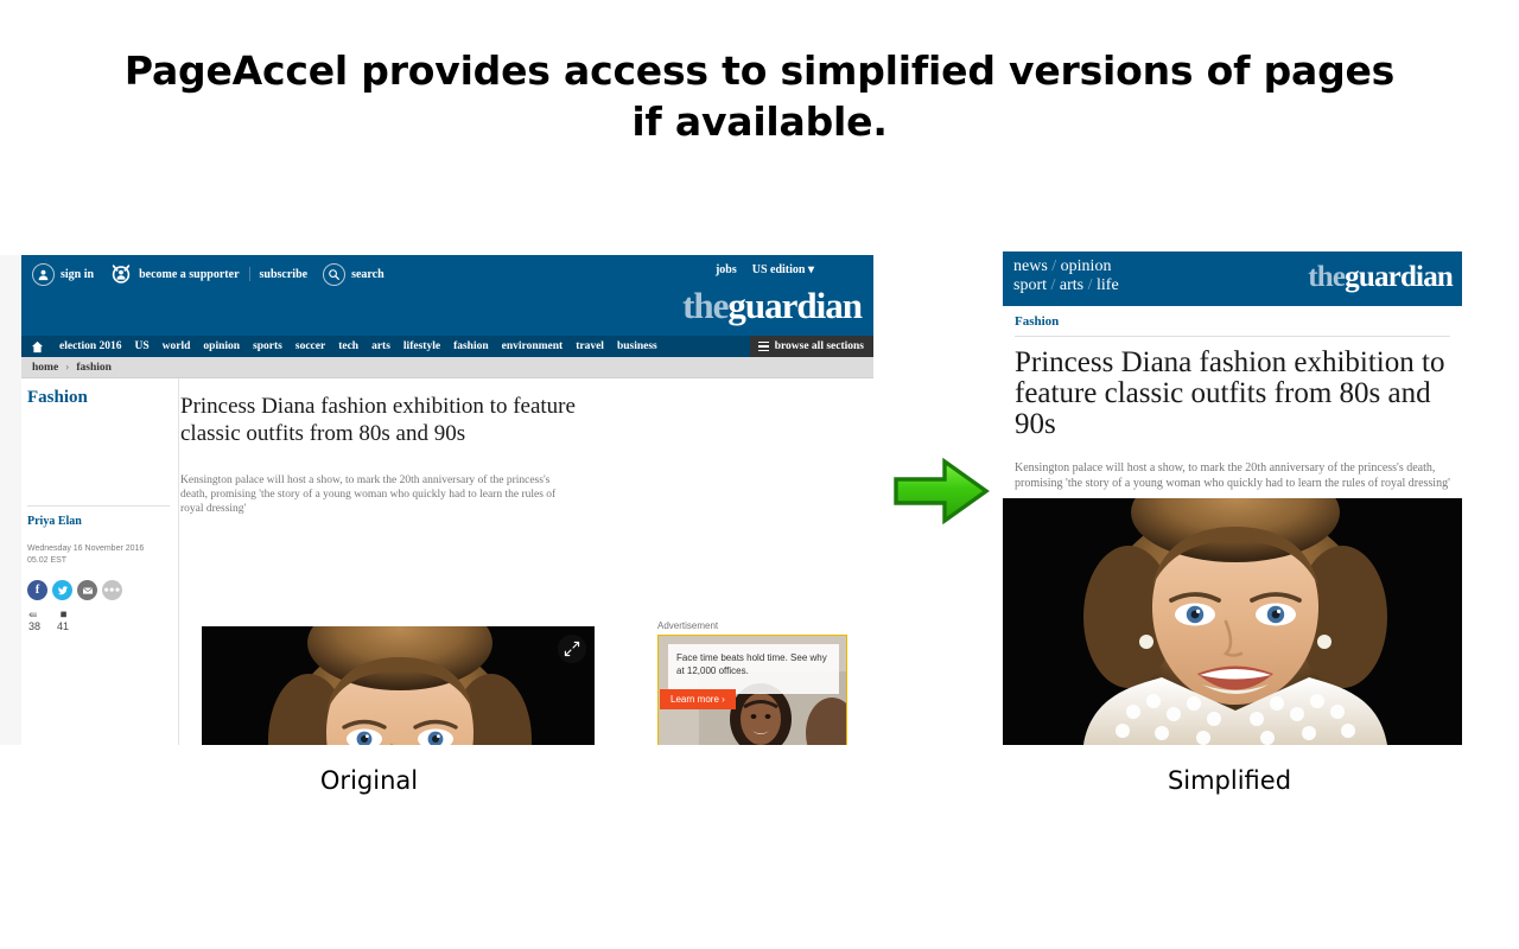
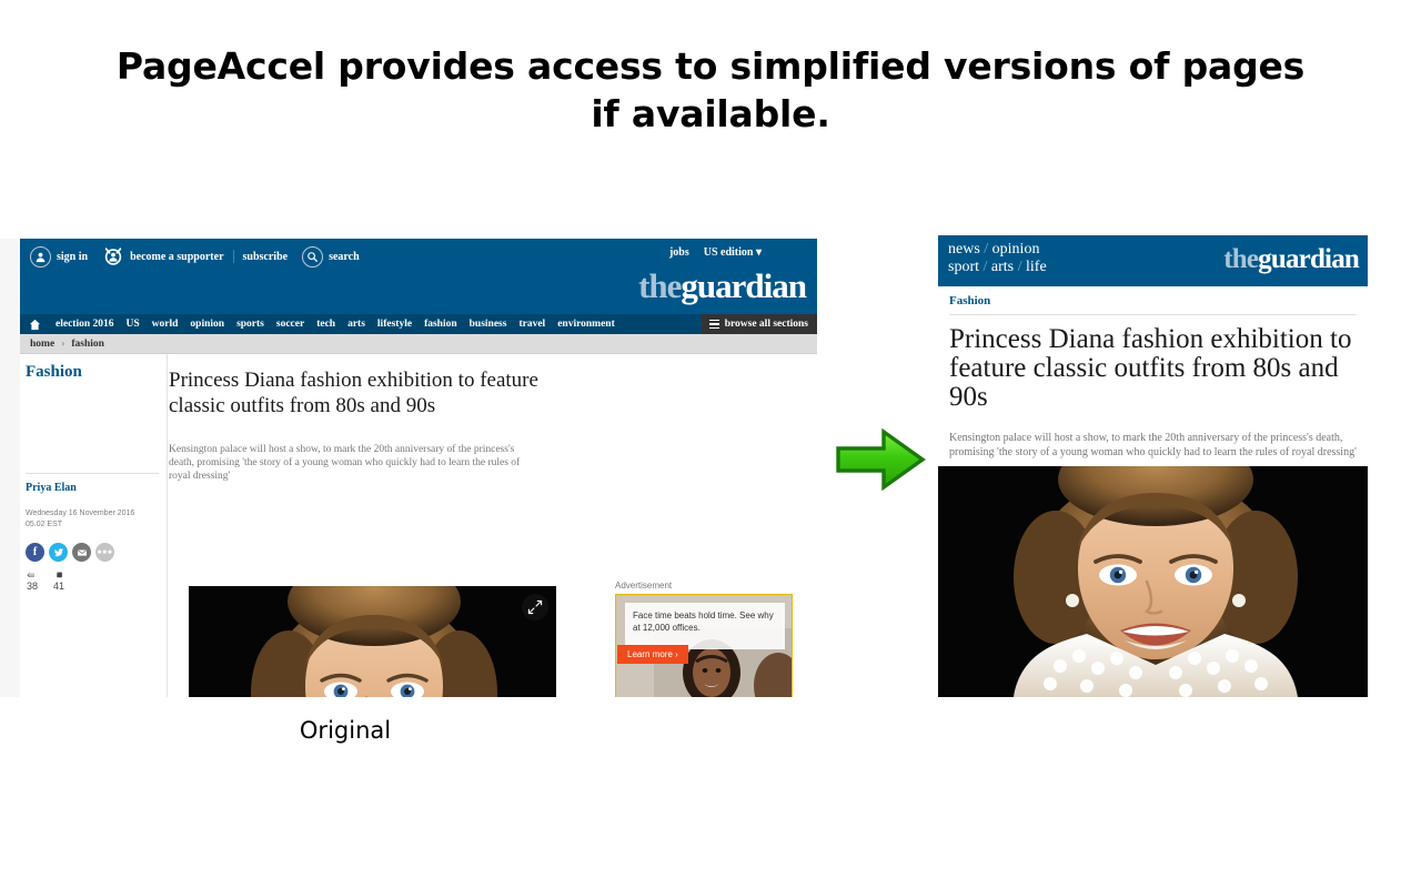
  PageAccel provides access to simplified versions of pages if available.
  sign in
  become a supporter
  subscribe
  search
  jobs
  US edition ▾
  theguardian
  election 2016
  US
  world
  opinion
  sports
  soccer
  tech
  arts
  lifestyle
  fashion
- environment
+ business
  travel
- business
+ environment
  browse all sections
  home
  ›
  fashion
  Fashion
  Priya Elan
  f
  •••
  ⇚
  38
  ◾
  41
  Princess Diana fashion exhibition to feature classic outfits from 80s and 90s
  Kensington palace will host a show, to mark the 20th anniversary of the princess's death, promising 'the story of a young woman who quickly had to learn the rules of royal dressing'
  Advertisement
  Face time beats hold time. See why at 12,000 offices.
  Learn more ›
  news / opinion
  sport / arts / life
  theguardian
  Fashion
  Princess Diana fashion exhibition to feature classic outfits from 80s and 90s
  Kensington palace will host a show, to mark the 20th anniversary of the princess's death, promising 'the story of a young woman who quickly had to learn the rules of royal dressing'
  Original
- Simplified
